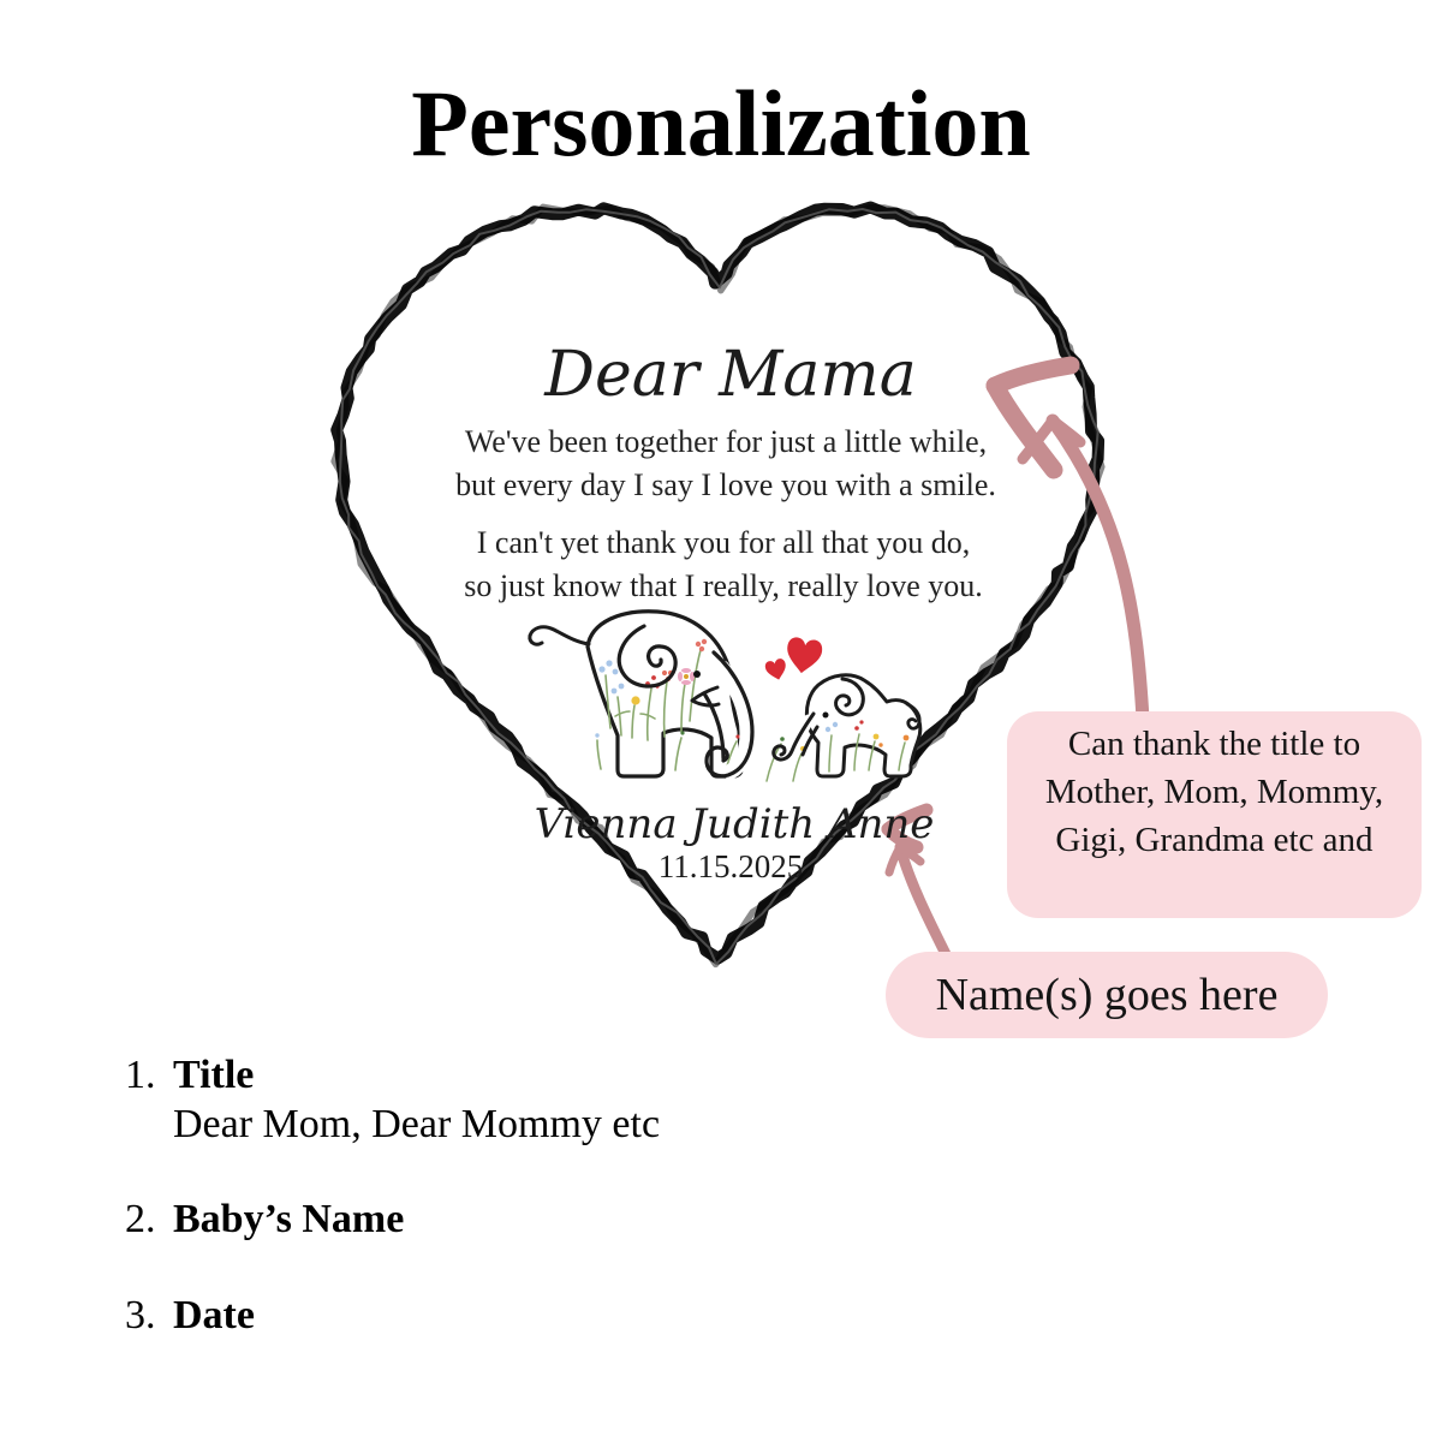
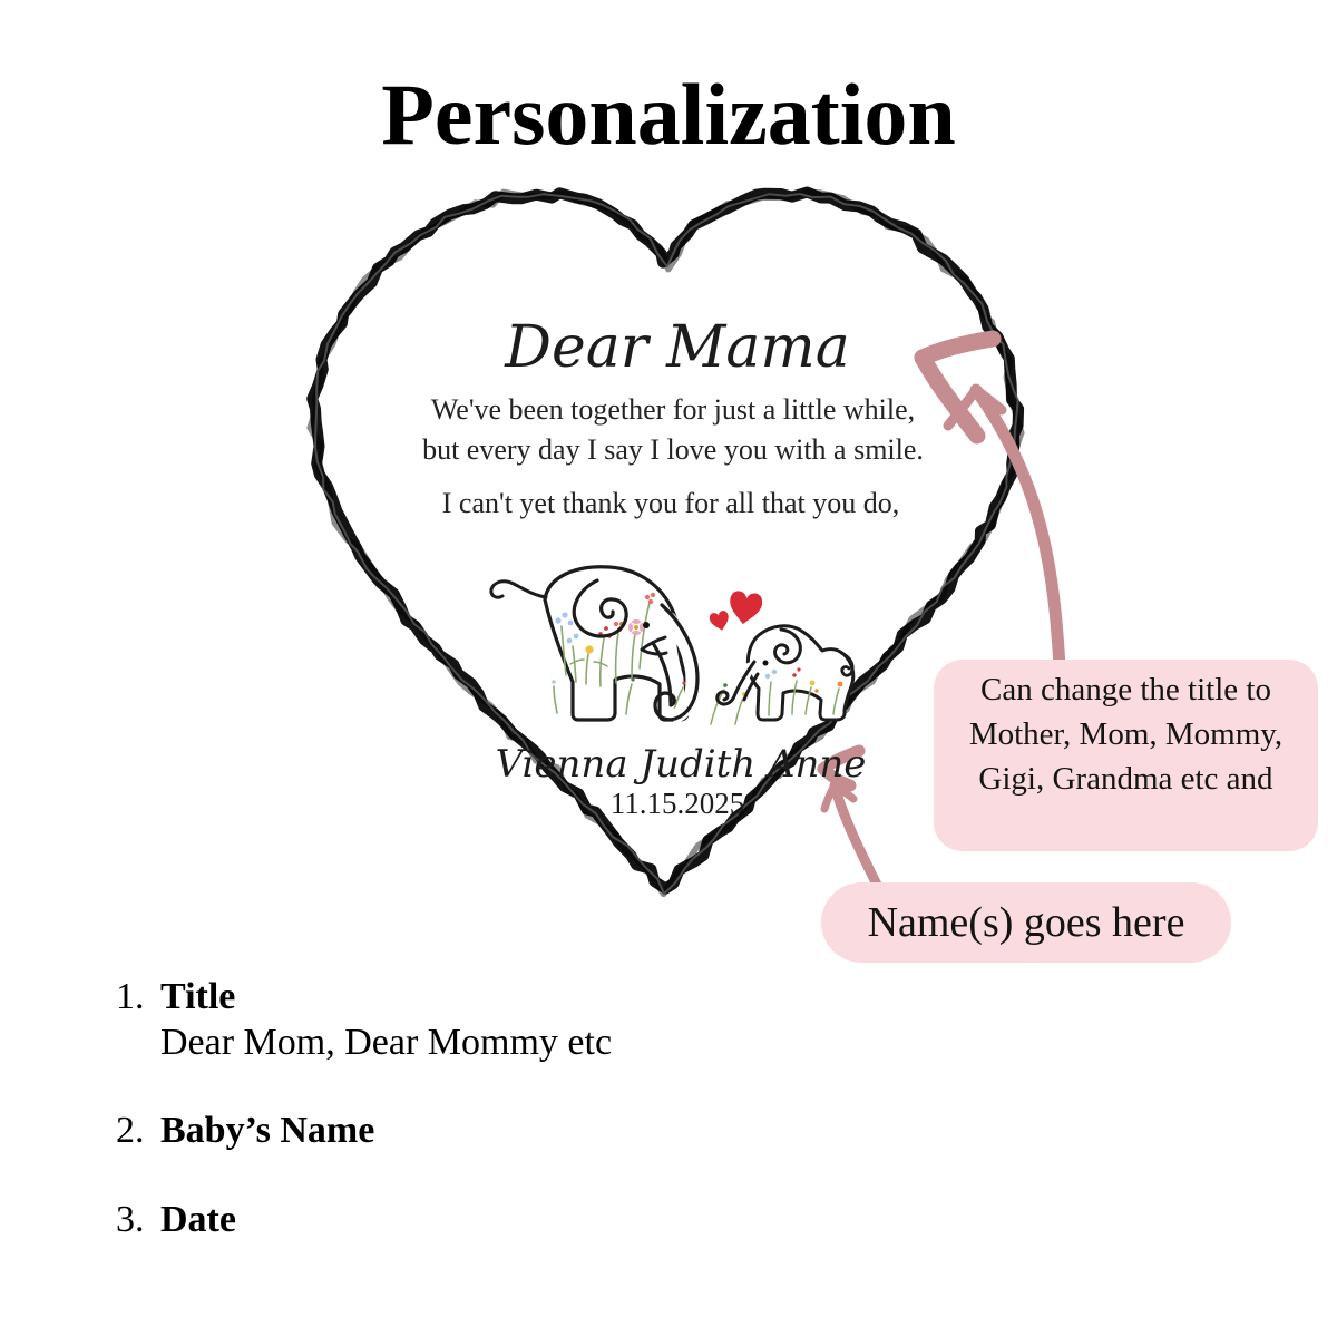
  Personalization
  Dear Mama
  We've been together for just a little while,
  but every day I say I love you with a smile.
  I can't yet thank you for all that you do,
- so just know that I really, really love you.
  Vienna Judith Anne
  11.15.2025
- Can thank the title to
+ Can change the title to
  Mother, Mom, Mommy,
  Gigi, Grandma etc and
  Name(s) goes here
  1. Title
  Dear Mom, Dear Mommy etc
  2. Baby’s Name
  3. Date
